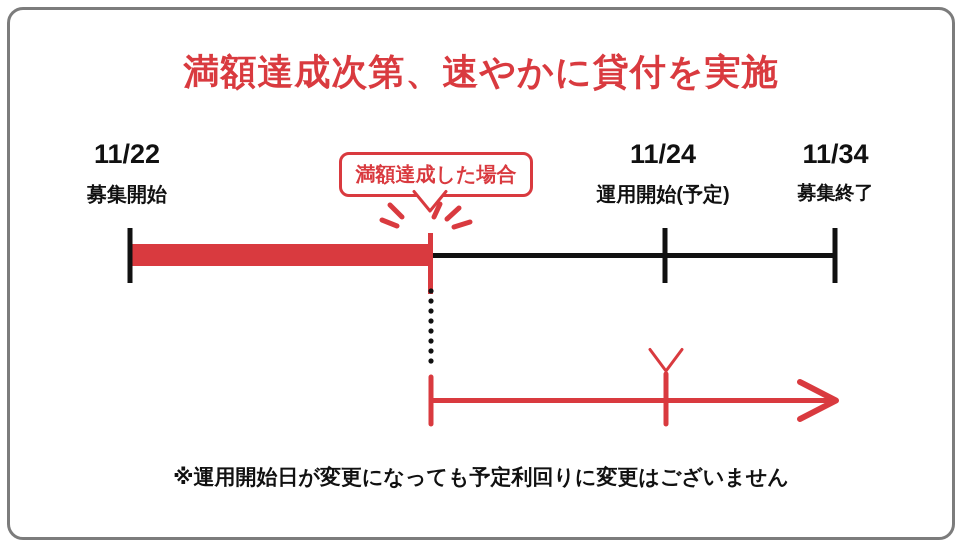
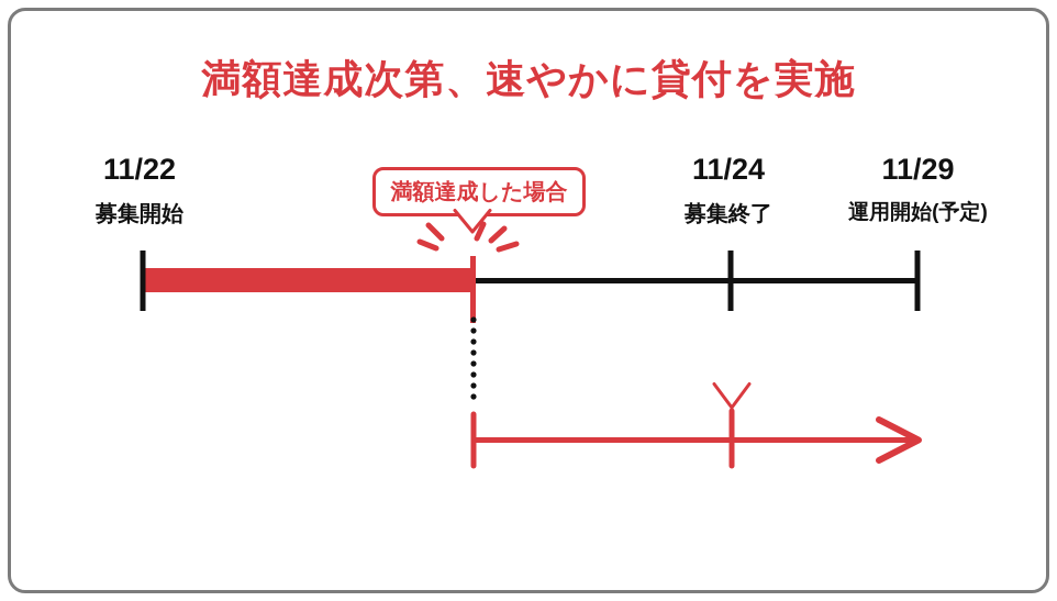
  満額達成次第、速やかに貸付を実施
  11/22
  募集開始
  11/24
- 運用開始(予定)
+ 募集終了
- 11/34
+ 11/29
- 募集終了
+ 運用開始(予定)
  満額達成した場合
- ※運用開始日が変更になっても予定利回りに変更はございません
